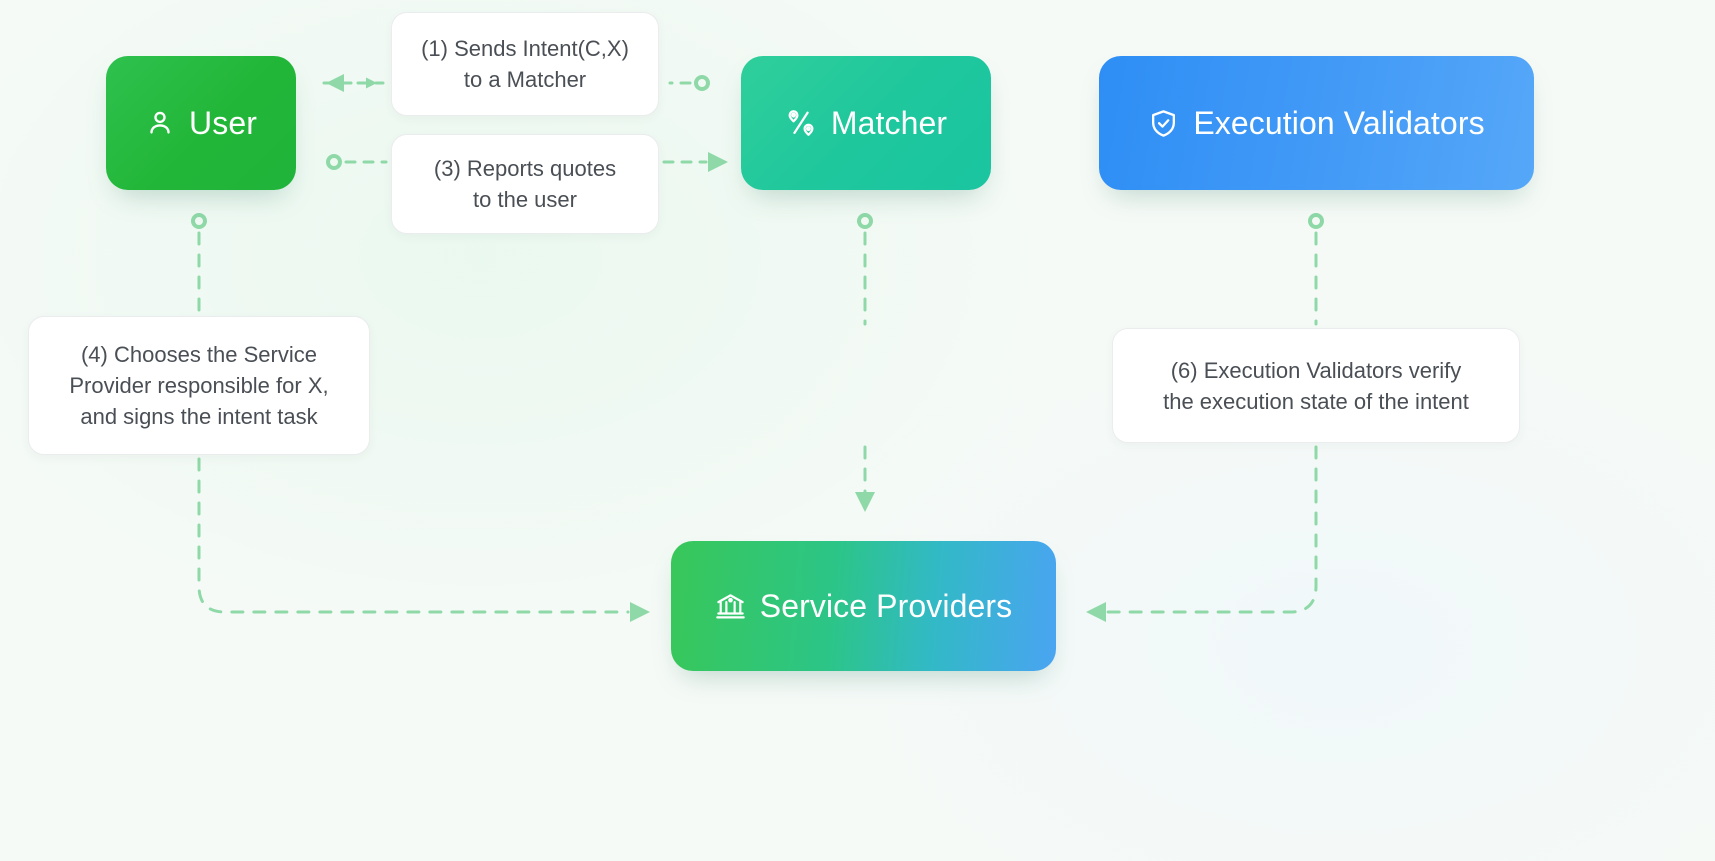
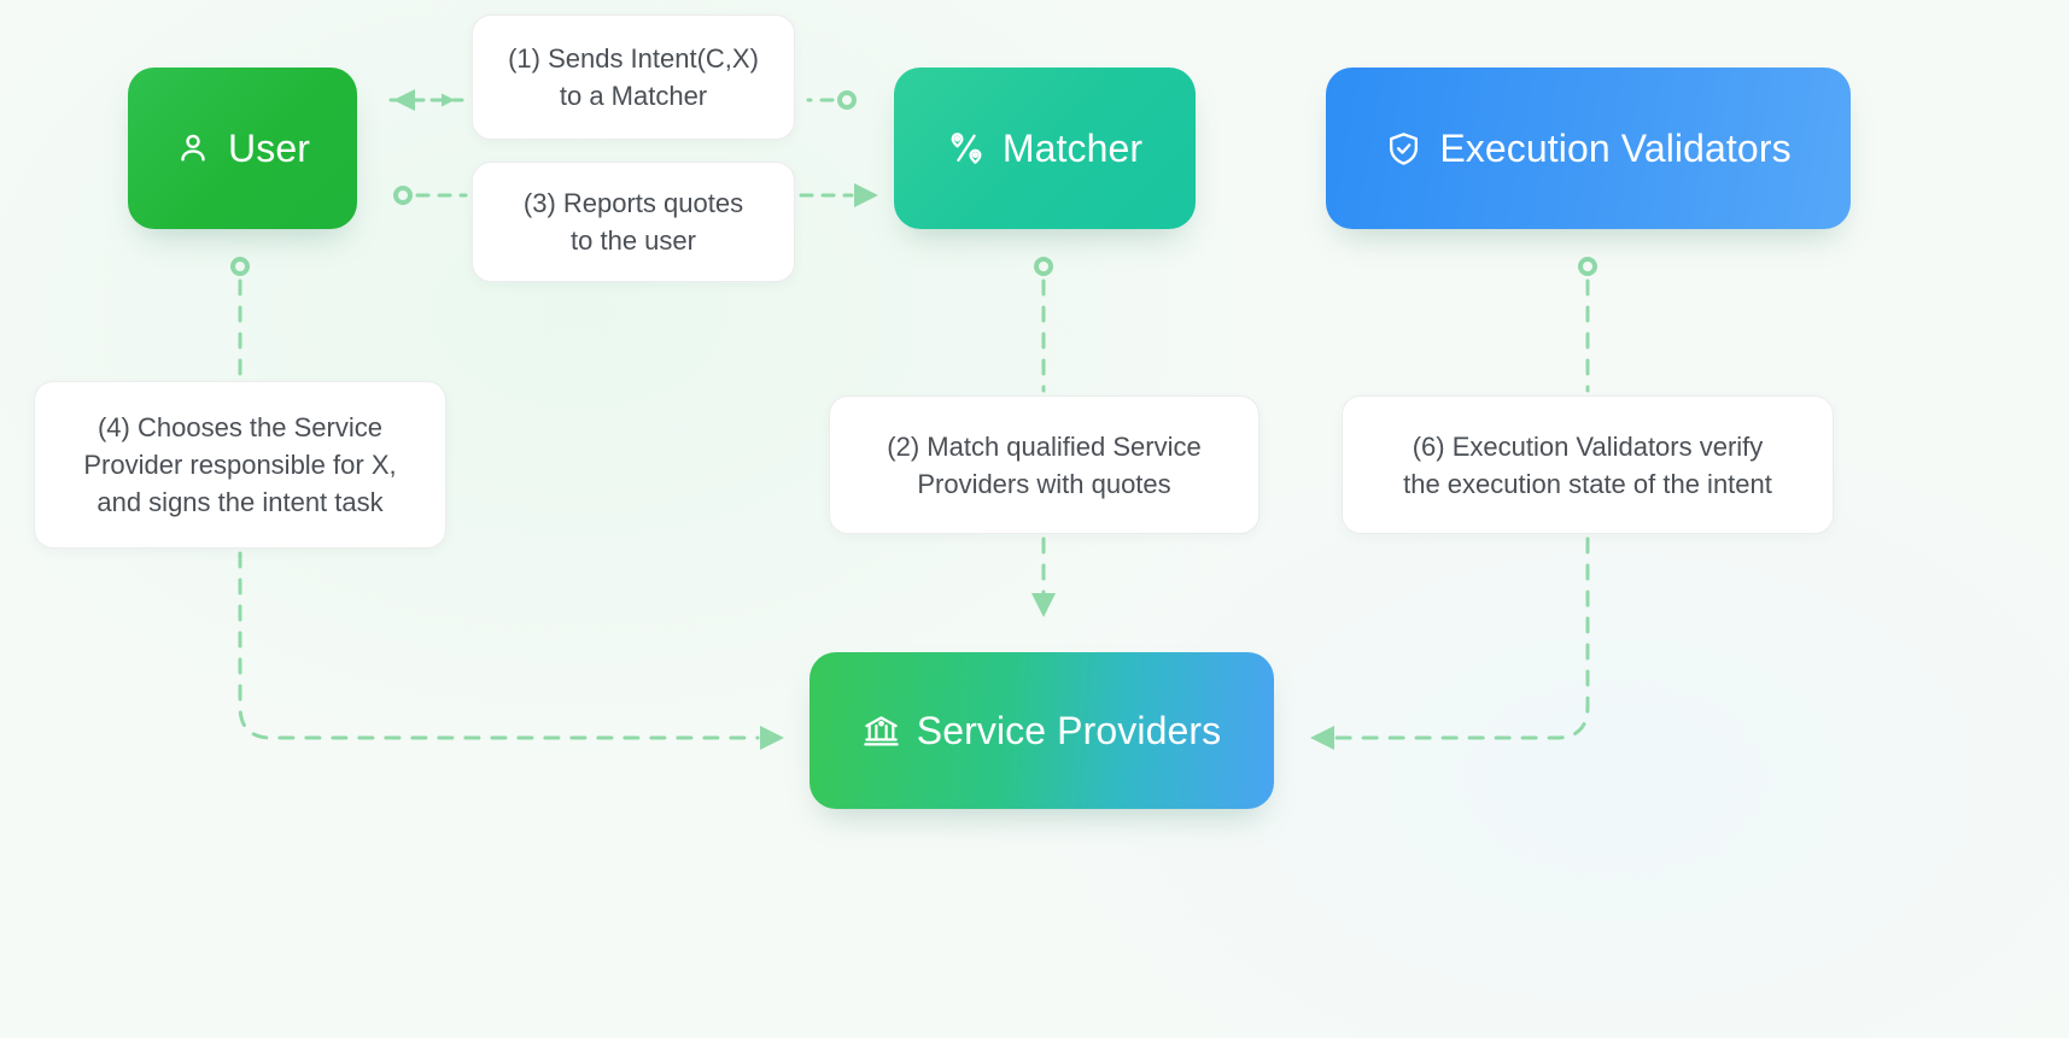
  User
  Matcher
  Execution Validators
  Service Providers
  (1) Sends Intent(C,X)
  to a Matcher
  (3) Reports quotes
  to the user
  (4) Chooses the Service
  Provider responsible for X,
  and signs the intent task
+ (2) Match qualified Service
+ Providers with quotes
  (6) Execution Validators verify
  the execution state of the intent
